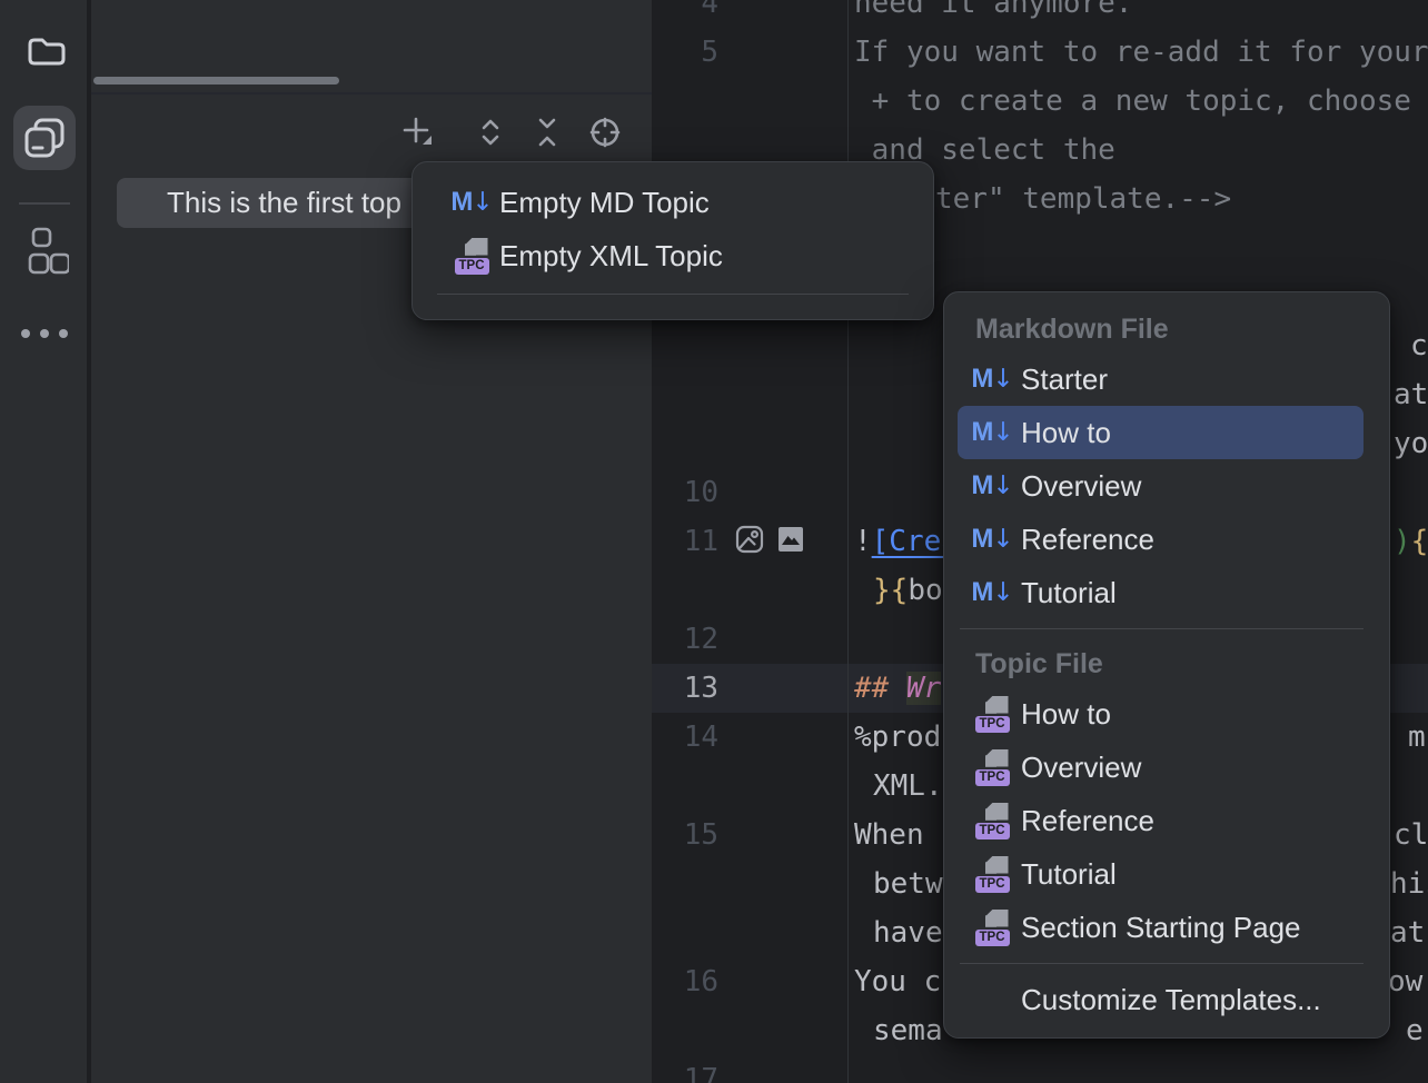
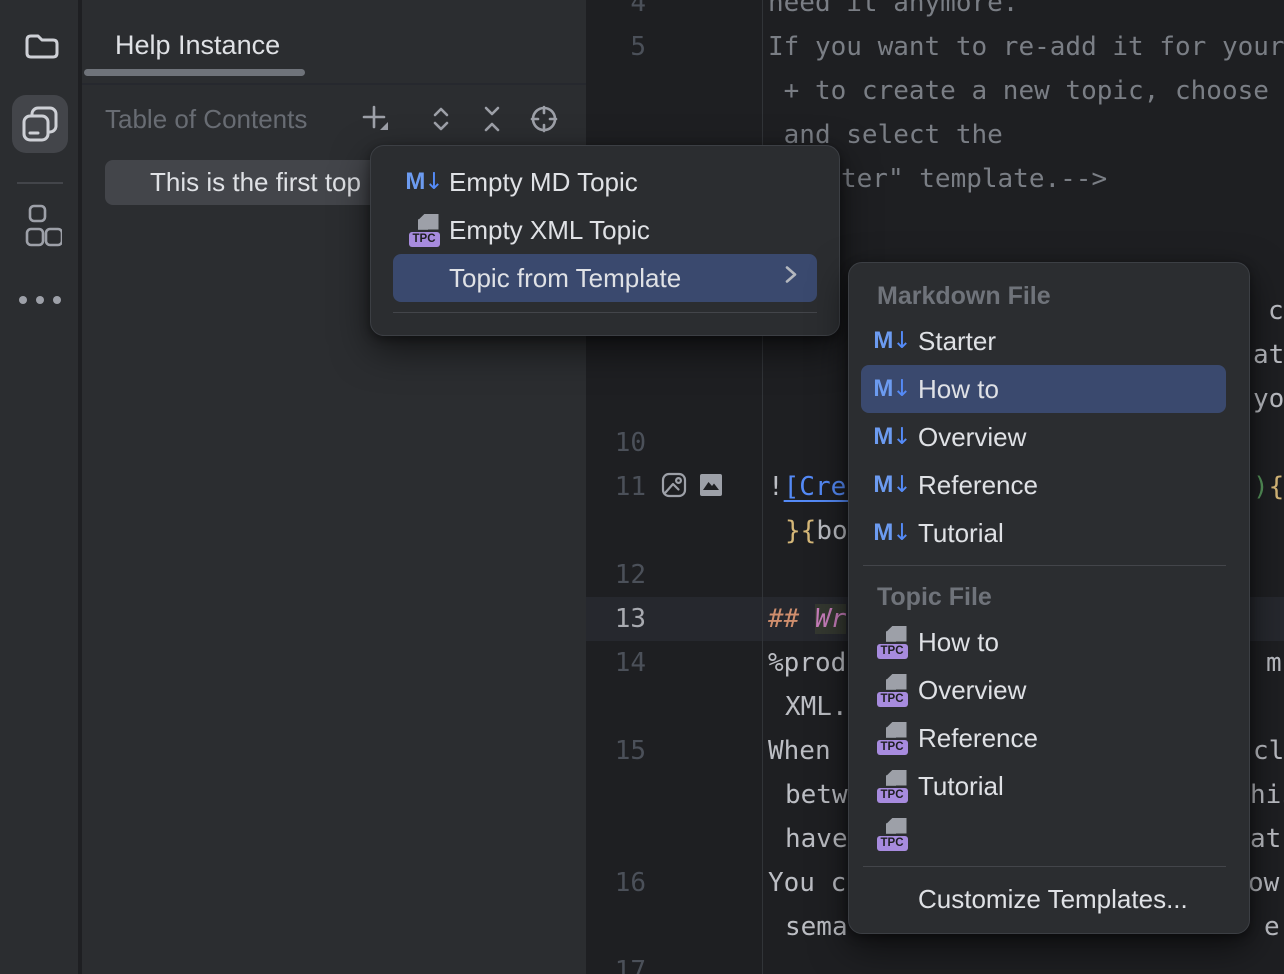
+ Help Instance
+ Table of Contents
  This is the first top
  4
  5
  10
  11
  12
  13
  14
  15
  16
  17
  need it anymore.
  If you want to re-add it for your
  + to create a new topic, choose
  and select the
  ter" template.-->
  c
  at
  ![Cre
  ){
  }{bo
  ## Wr
  %prod
  m
  XML.
  When
  cl
  betw
  have
  at
  You c
  ow
  sema
  e
  M↓
  Empty MD Topic
  TPC
  Empty XML Topic
+ Topic from Template
  Markdown File
  M↓
  Starter
  M↓
  How to
  M↓
  Overview
  M↓
  Reference
  M↓
  Tutorial
  Topic File
  TPC
  How to
  TPC
  Overview
  TPC
  Reference
  TPC
  Tutorial
  TPC
- Section Starting Page
  Customize Templates...
